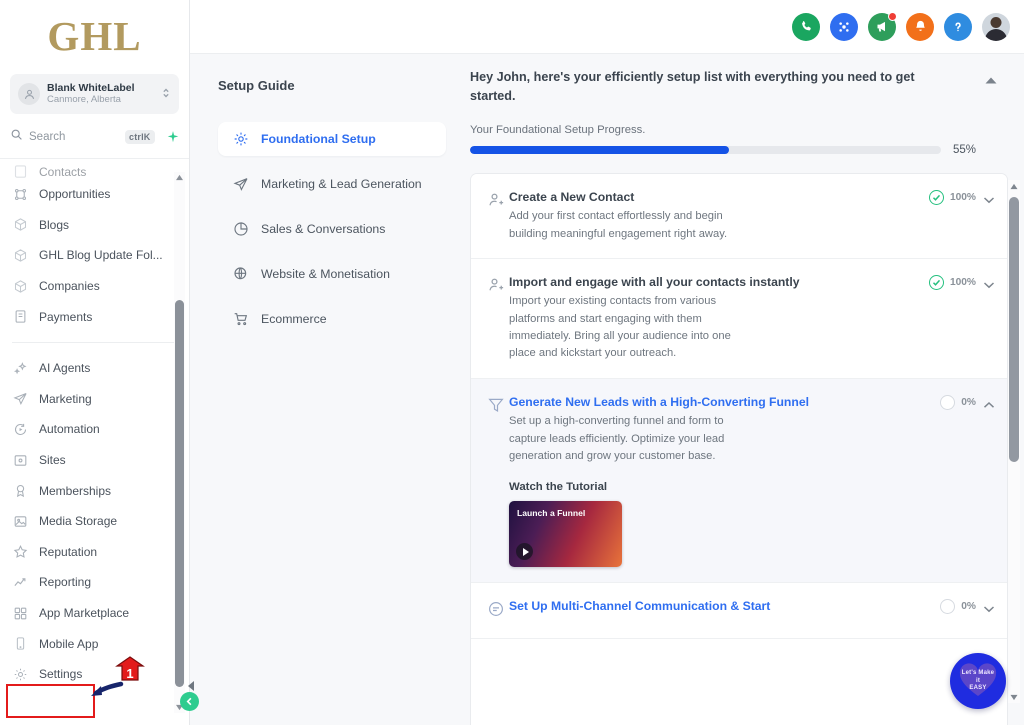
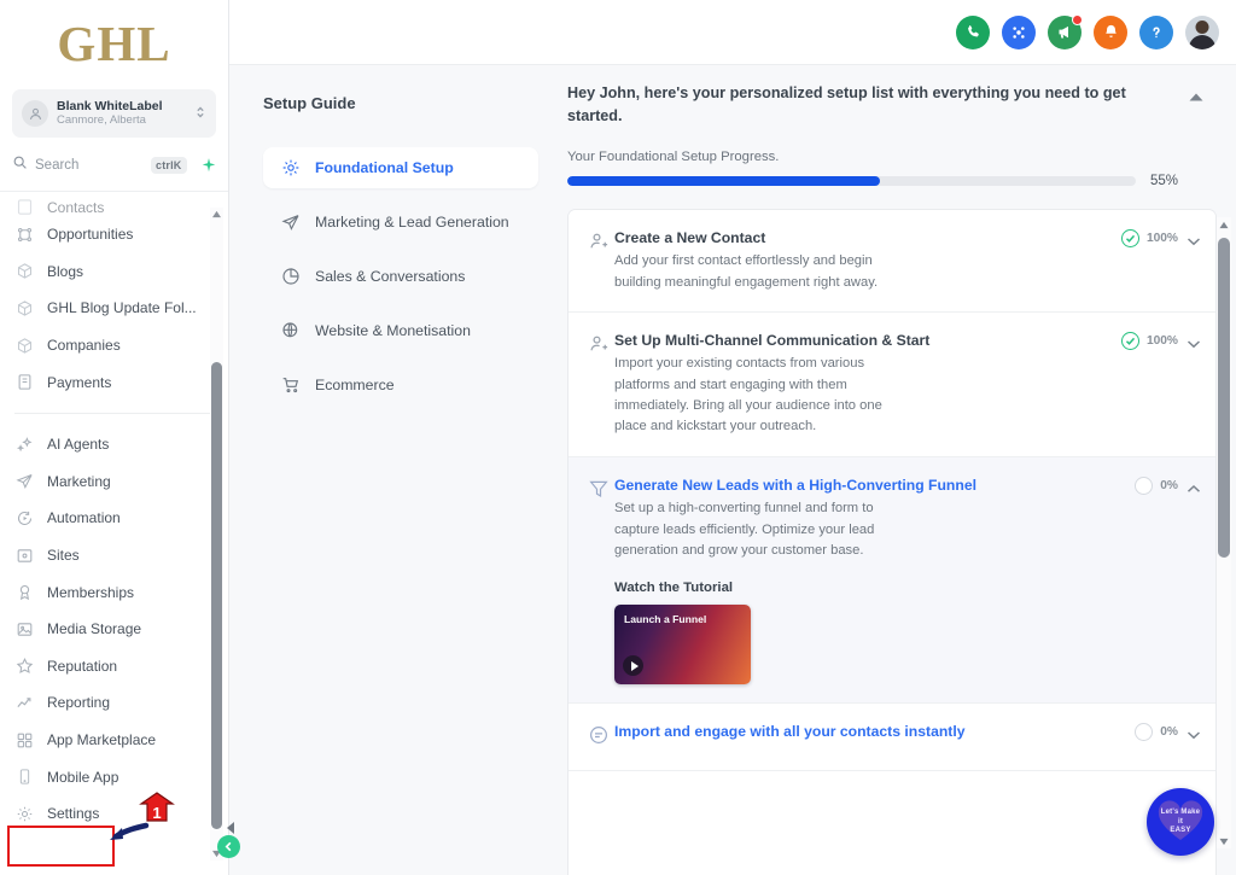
  GHL
  Blank WhiteLabel
  Canmore, Alberta
  Search
  ctrlK
  Contacts
  Opportunities
  Blogs
  GHL Blog Update Fol...
  Companies
  Payments
  AI Agents
  Marketing
  Automation
  Sites
  Memberships
  Media Storage
  Reputation
  Reporting
  App Marketplace
  Mobile App
  Settings
  1
  Setup Guide
  Foundational Setup
  Marketing & Lead Generation
  Sales & Conversations
  Website & Monetisation
  Ecommerce
- Hey John, here's your efficiently setup list with everything you need to get started.
+ Hey John, here's your personalized setup list with everything you need to get started.
  Your Foundational Setup Progress.
  55%
  Create a New Contact
  Add your first contact effortlessly and begin building meaningful engagement right away.
  100%
- Import and engage with all your contacts instantly
+ Set Up Multi-Channel Communication & Start
  Import your existing contacts from various platforms and start engaging with them immediately. Bring all your audience into one place and kickstart your outreach.
  100%
  Generate New Leads with a High-Converting Funnel
  Set up a high-converting funnel and form to capture leads efficiently. Optimize your lead generation and grow your customer base.
  Watch the Tutorial
  Launch a Funnel
  0%
- Set Up Multi-Channel Communication & Start
+ Import and engage with all your contacts instantly
  0%
